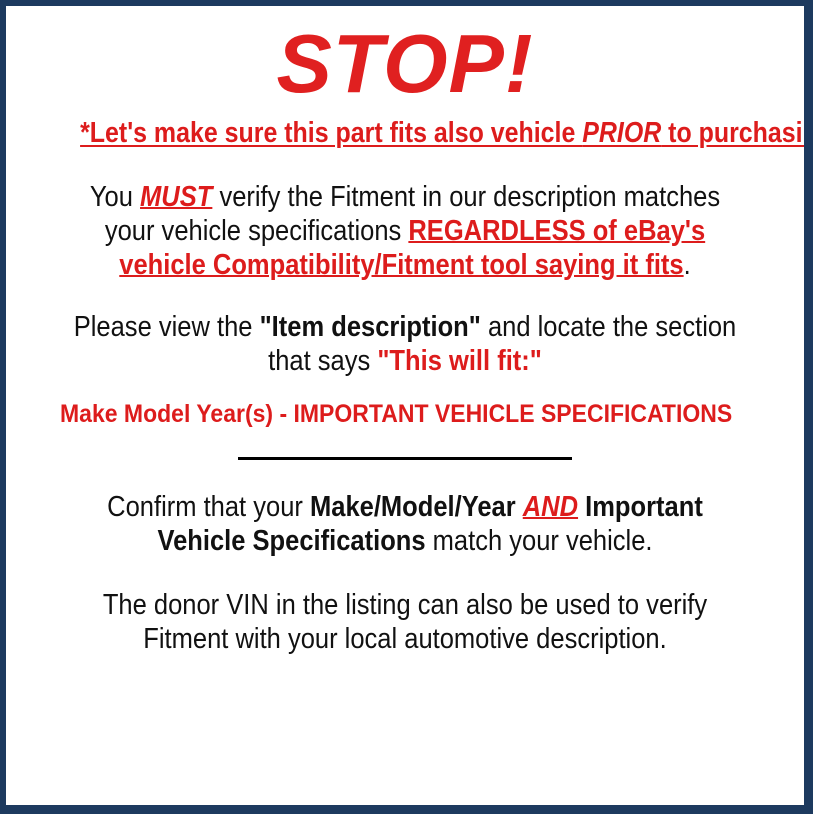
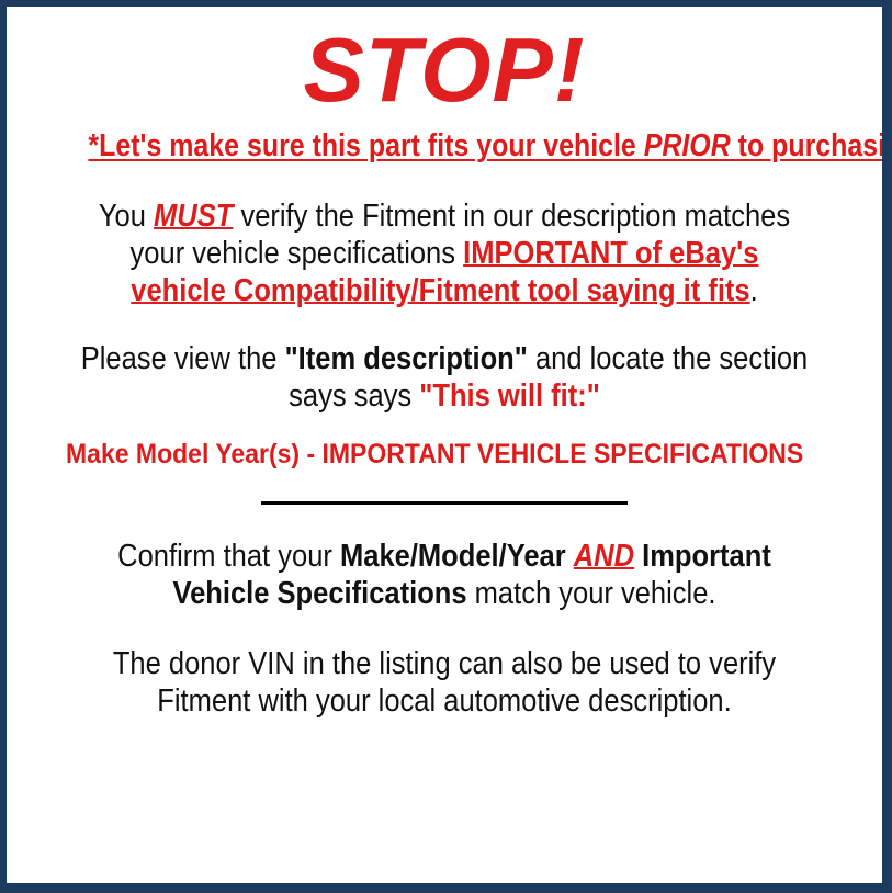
  STOP!
- *Let's make sure this part fits also vehicle PRIOR to purchasi
+ *Let's make sure this part fits your vehicle PRIOR to purchasi
- You MUST verify the Fitment in our description matches your vehicle specifications REGARDLESS of eBay's vehicle Compatibility/Fitment tool saying it fits.
+ You MUST verify the Fitment in our description matches your vehicle specifications IMPORTANT of eBay's vehicle Compatibility/Fitment tool saying it fits.
- Please view the "Item description" and locate the section that says "This will fit:"
+ Please view the "Item description" and locate the section says says "This will fit:"
  Make Model Year(s) - IMPORTANT VEHICLE SPECIFICATIONS
  Confirm that your Make/Model/Year AND Important Vehicle Specifications match your vehicle.
  The donor VIN in the listing can also be used to verify Fitment with your local automotive description.
